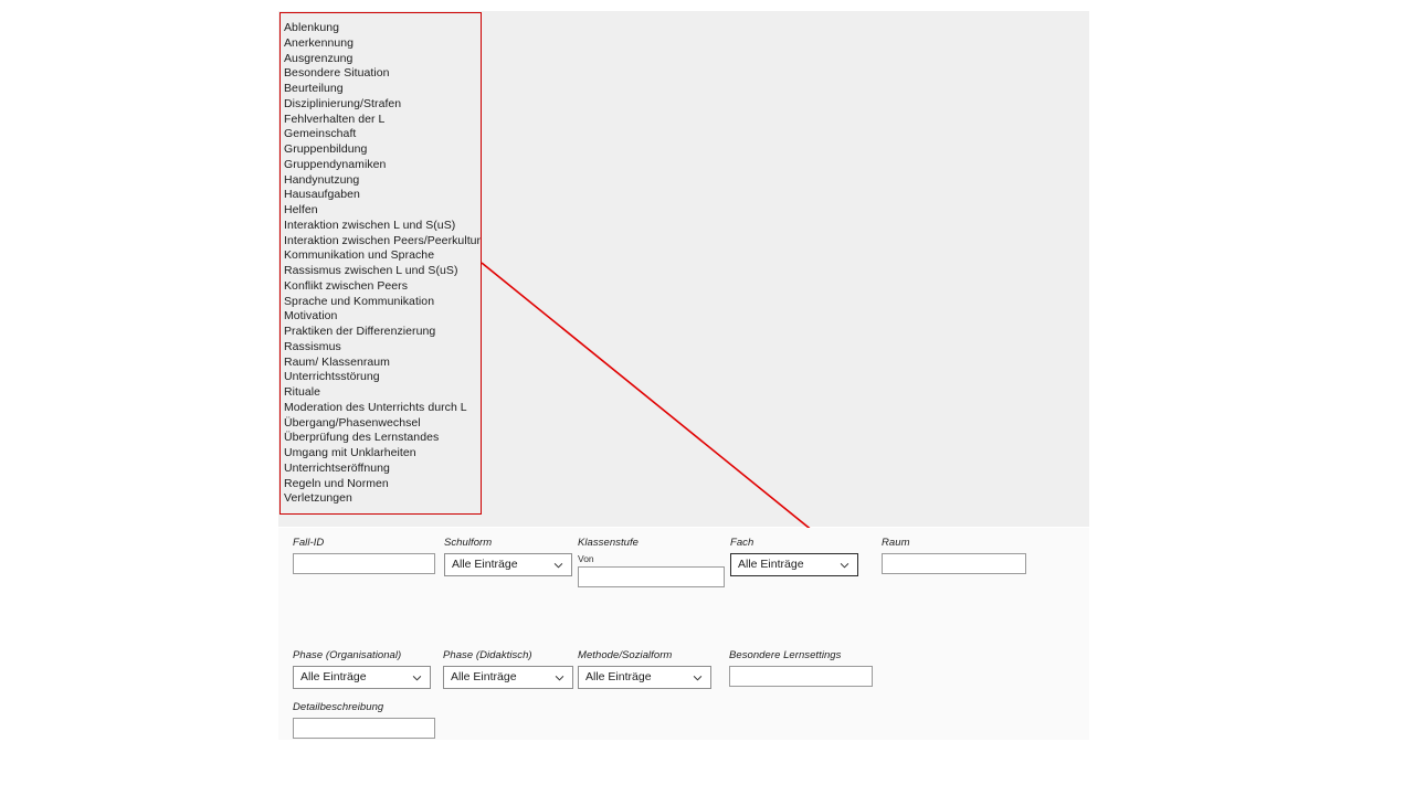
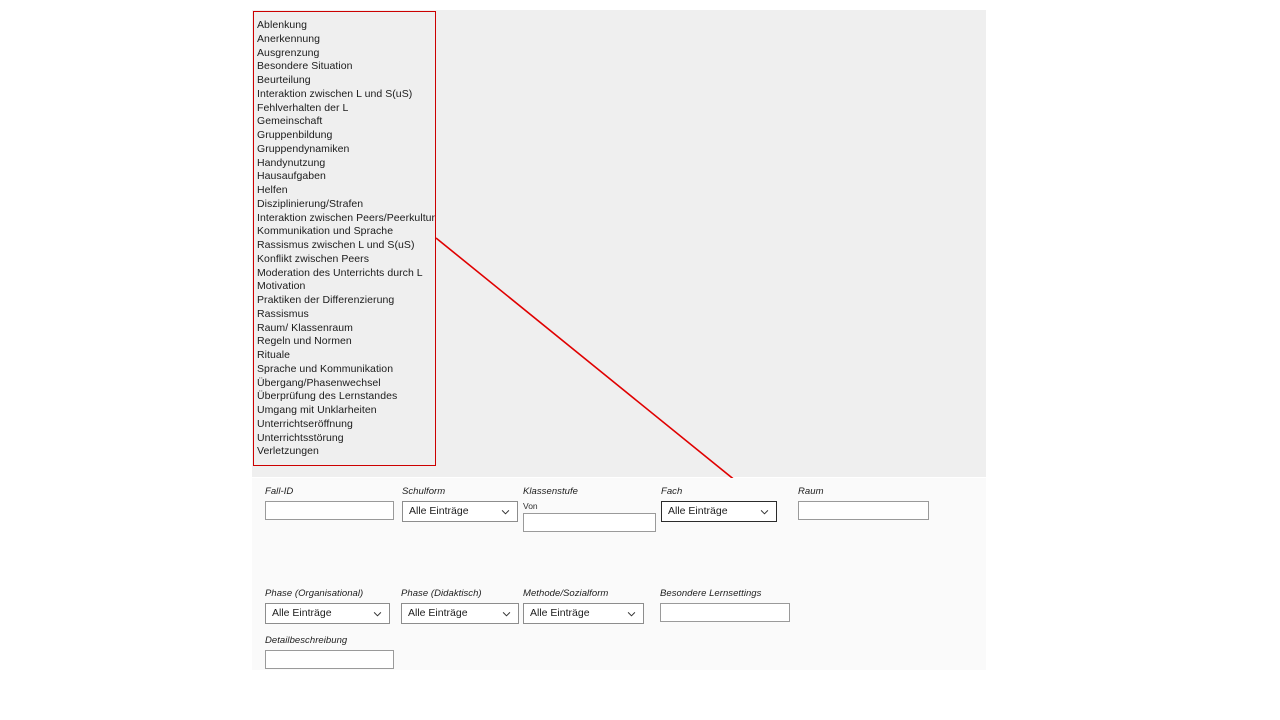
  Ablenkung
  Anerkennung
  Ausgrenzung
  Besondere Situation
  Beurteilung
- Disziplinierung/Strafen
+ Interaktion zwischen L und S(uS)
  Fehlverhalten der L
  Gemeinschaft
  Gruppenbildung
  Gruppendynamiken
  Handynutzung
  Hausaufgaben
  Helfen
- Interaktion zwischen L und S(uS)
+ Disziplinierung/Strafen
  Interaktion zwischen Peers/Peerkultur
  Kommunikation und Sprache
  Rassismus zwischen L und S(uS)
  Konflikt zwischen Peers
- Sprache und Kommunikation
+ Moderation des Unterrichts durch L
  Motivation
  Praktiken der Differenzierung
  Rassismus
  Raum/ Klassenraum
- Unterrichtsstörung
+ Regeln und Normen
  Rituale
- Moderation des Unterrichts durch L
+ Sprache und Kommunikation
  Übergang/Phasenwechsel
  Überprüfung des Lernstandes
  Umgang mit Unklarheiten
  Unterrichtseröffnung
- Regeln und Normen
+ Unterrichtsstörung
  Verletzungen
  Fall-ID
  Schulform
  Alle Einträge
  Klassenstufe
  Von
  Fach
  Alle Einträge
  Raum
  Phase (Organisational)
  Alle Einträge
  Phase (Didaktisch)
  Alle Einträge
  Methode/Sozialform
  Alle Einträge
  Besondere Lernsettings
  Detailbeschreibung
